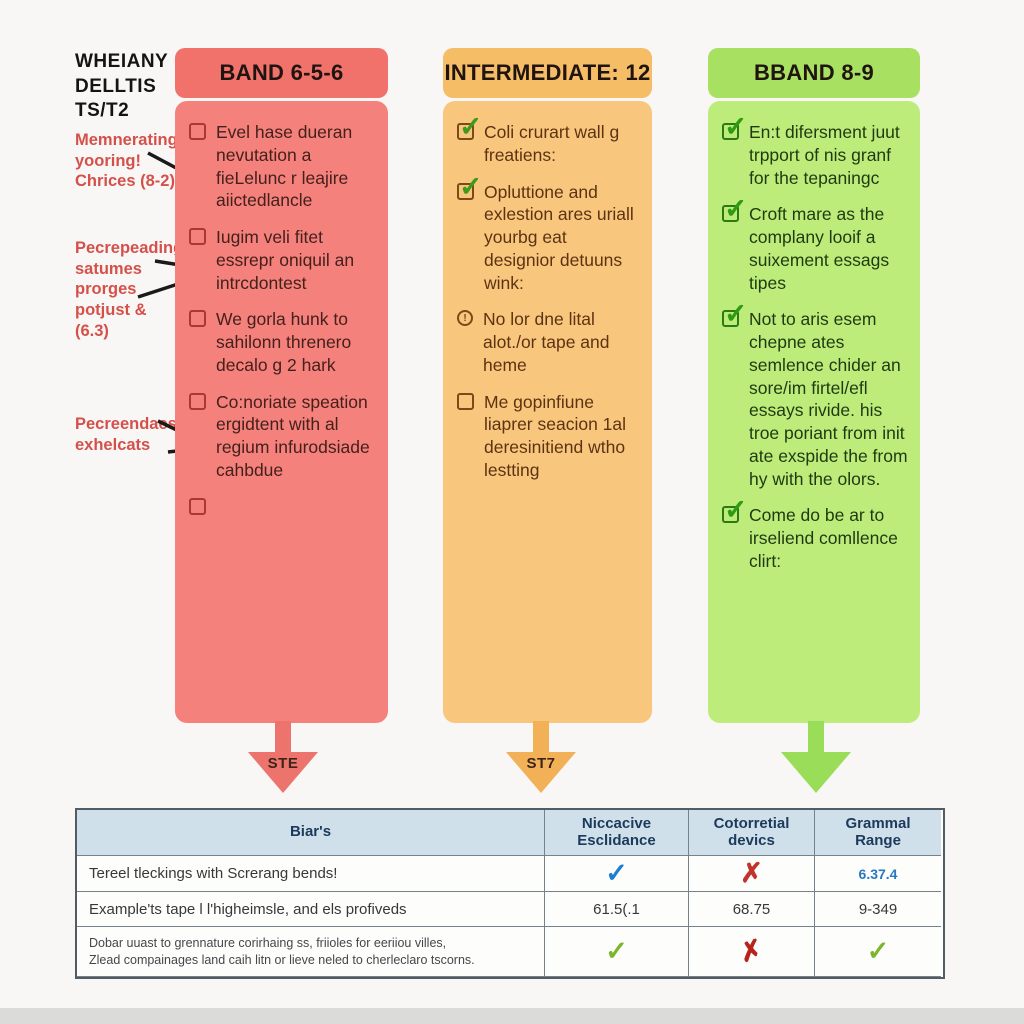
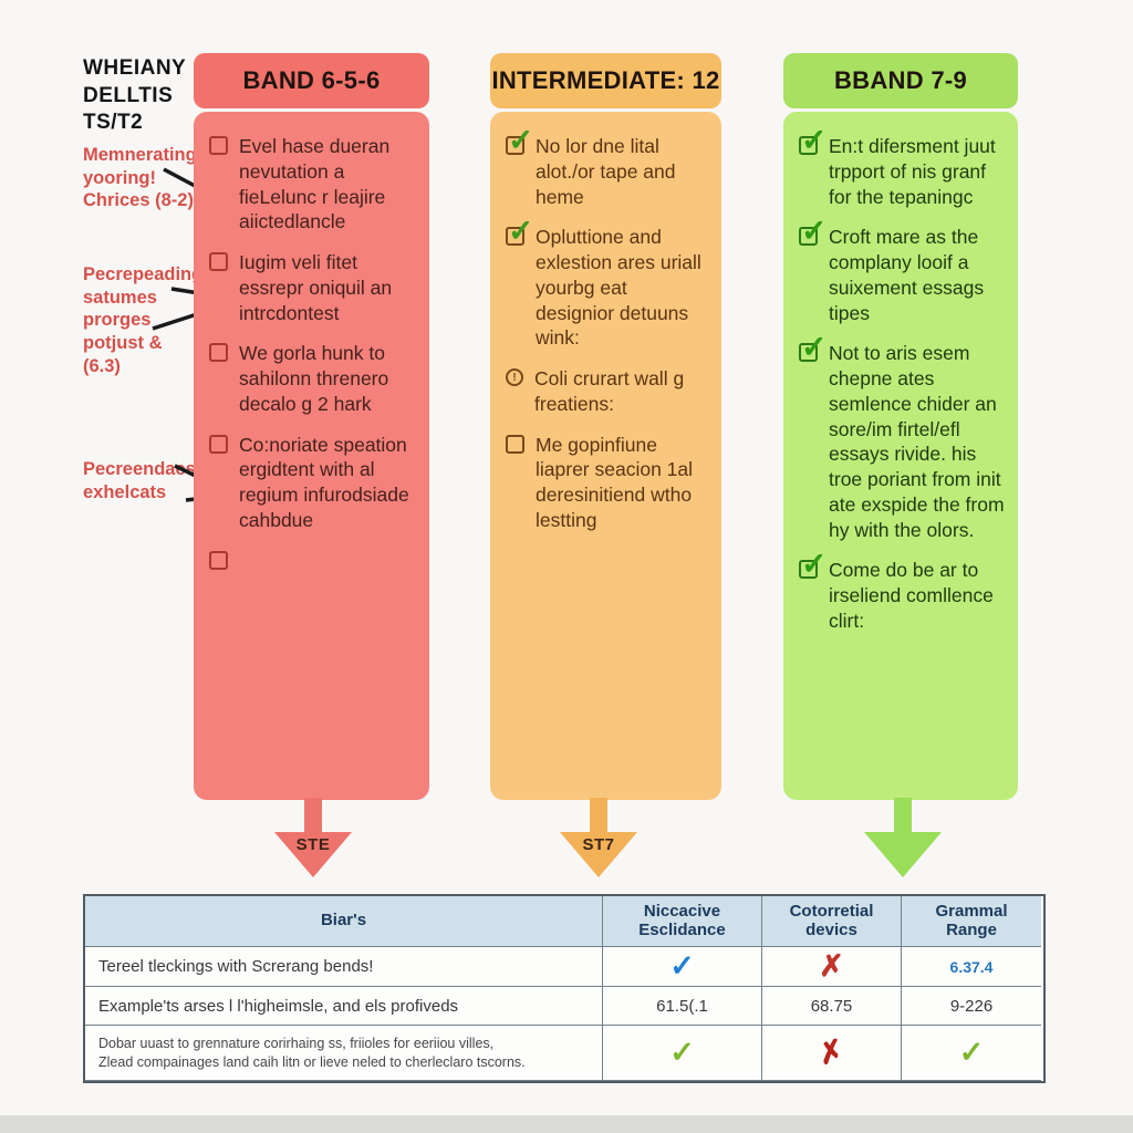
  WHEIANY
  DELLTIS
  TS/T2
  Memnerating
  yooring!
  Chrices (8-2)
  Pecrepeadin
  satumes
  prorges
  potjust &
  (6.3)
  Pecreendas
  exhelcats
  BAND 6-5-6
  Evel hase dueran nevutation a fieLelunc r leajire aiictedlancle
  Iugim veli fitet essrepr oniquil an intrcdontest
  We gorla hunk to sahilonn threnero decalo g 2 hark
  Co:noriate speation ergidtent with al regium infurodsiade cahbdue
  STE
  INTERMEDIATE: 12
  ✓
- Coli crurart wall g freatiens:
+ No lor dne lital alot./or tape and heme
  ✓
  Opluttione and exlestion ares uriall yourbg eat designior detuuns wink:
  !
- No lor dne lital alot./or tape and heme
+ Coli crurart wall g freatiens:
  Me gopinfiune liaprer seacion 1al deresinitiend wtho lestting
  ST7
- BBAND 8-9
+ BBAND 7-9
  ✓
  En:t difersment juut trpport of nis granf for the tepaningc
  ✓
  Croft mare as the complany looif a suixement essags tipes
  ✓
  Not to aris esem chepne ates semlence chider an sore/im firtel/efl essays rivide. his troe poriant from init ate exspide the from hy with the olors.
  ✓
  Come do be ar to irseliend comllence clirt:
  Biar's
  Niccacive Esclidance
  Cotorretial
  devics
  Grammal Range
  Tereel tleckings with Screrang bends!
  ✓
  ✗
  6.37.4
- Example'ts tape l l'higheimsle, and els profiveds
+ Example'ts arses l l'higheimsle, and els profiveds
  61.5(.1
  68.75
- 9-349
+ 9-226
  Dobar uuast to grennature corirhaing ss, friioles for eeriiou villes,
  Zlead compainages land caih litn or lieve neled to cherleclaro tscorns.
  ✓
  ✓
